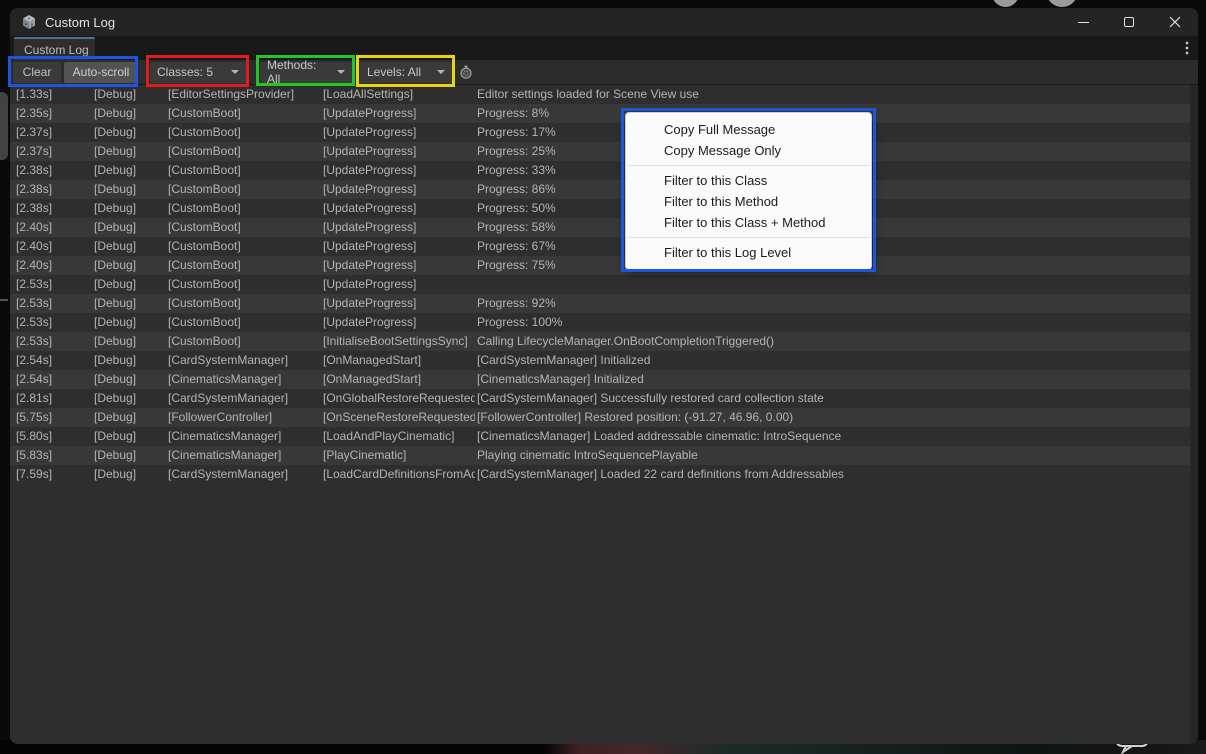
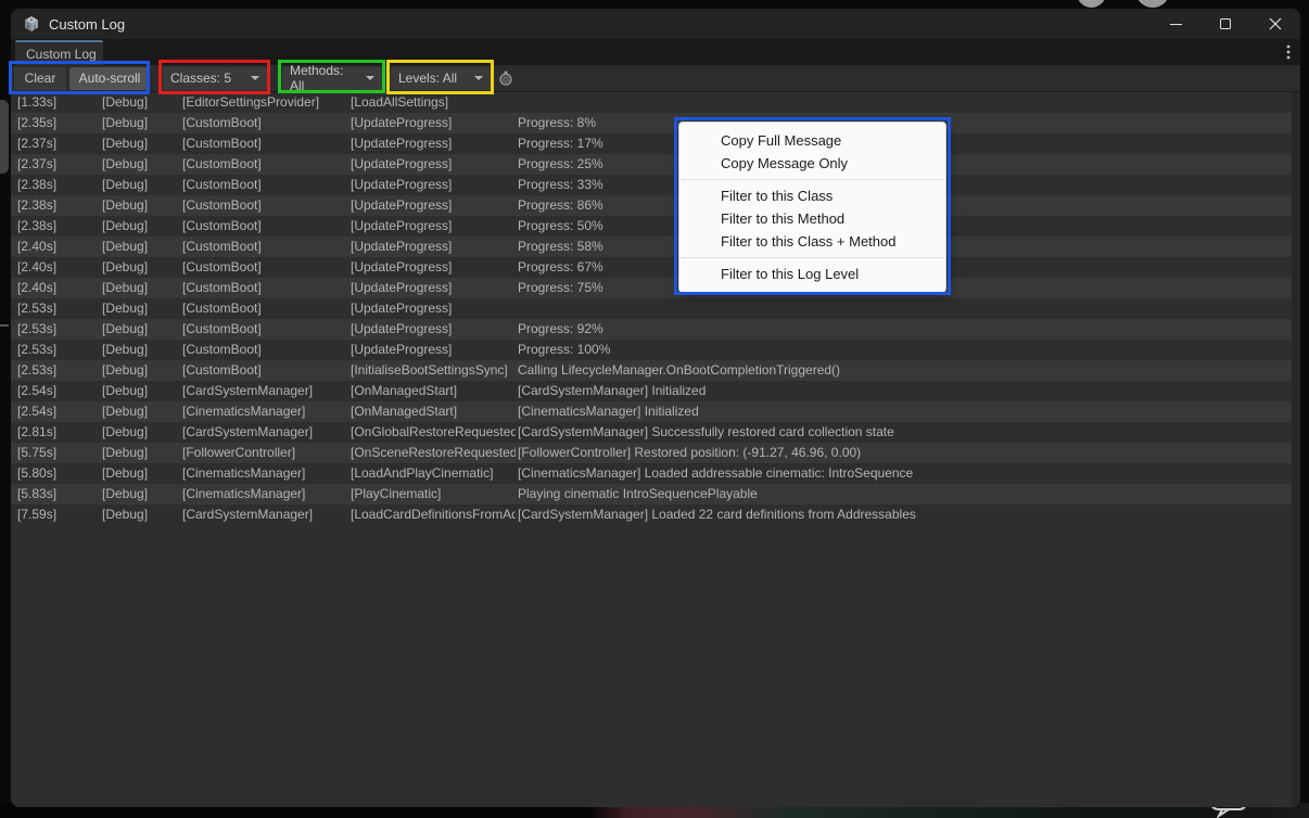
  Custom Log
  Custom Log
  Clear
  Auto-scroll
  Classes: 5
  Methods: All
  Levels: All
  [1.33s]
  [Debug]
  [EditorSettingsProvider]
  [LoadAllSettings]
- Editor settings loaded for Scene View use
  [2.35s]
  [Debug]
  [CustomBoot]
  [UpdateProgress]
  Progress: 8%
  [2.37s]
  [Debug]
  [CustomBoot]
  [UpdateProgress]
  Progress: 17%
  [2.37s]
  [Debug]
  [CustomBoot]
  [UpdateProgress]
  Progress: 25%
  [2.38s]
  [Debug]
  [CustomBoot]
  [UpdateProgress]
  Progress: 33%
  [2.38s]
  [Debug]
  [CustomBoot]
  [UpdateProgress]
  Progress: 86%
  [2.38s]
  [Debug]
  [CustomBoot]
  [UpdateProgress]
  Progress: 50%
  [2.40s]
  [Debug]
  [CustomBoot]
  [UpdateProgress]
  Progress: 58%
  [2.40s]
  [Debug]
  [CustomBoot]
  [UpdateProgress]
  Progress: 67%
  [2.40s]
  [Debug]
  [CustomBoot]
  [UpdateProgress]
  Progress: 75%
  [2.53s]
  [Debug]
  [CustomBoot]
  [UpdateProgress]
  [2.53s]
  [Debug]
  [CustomBoot]
  [UpdateProgress]
  Progress: 92%
  [2.53s]
  [Debug]
  [CustomBoot]
  [UpdateProgress]
  Progress: 100%
  [2.53s]
  [Debug]
  [CustomBoot]
  [InitialiseBootSettingsSync]
  Calling LifecycleManager.OnBootCompletionTriggered()
  [2.54s]
  [Debug]
  [CardSystemManager]
  [OnManagedStart]
  [CardSystemManager] Initialized
  [2.54s]
  [Debug]
  [CinematicsManager]
  [OnManagedStart]
  [CinematicsManager] Initialized
  [2.81s]
  [Debug]
  [CardSystemManager]
  [OnGlobalRestoreRequested
  [CardSystemManager] Successfully restored card collection state
  [5.75s]
  [Debug]
  [FollowerController]
  [OnSceneRestoreRequested
  [FollowerController] Restored position: (-91.27, 46.96, 0.00)
  [5.80s]
  [Debug]
  [CinematicsManager]
  [LoadAndPlayCinematic]
  [CinematicsManager] Loaded addressable cinematic: IntroSequence
  [5.83s]
  [Debug]
  [CinematicsManager]
  [PlayCinematic]
  Playing cinematic IntroSequencePlayable
  [7.59s]
  [Debug]
  [CardSystemManager]
  [LoadCardDefinitionsFromAd
  [CardSystemManager] Loaded 22 card definitions from Addressables
  Copy Full Message
  Copy Message Only
  Filter to this Class
  Filter to this Method
  Filter to this Class + Method
  Filter to this Log Level
